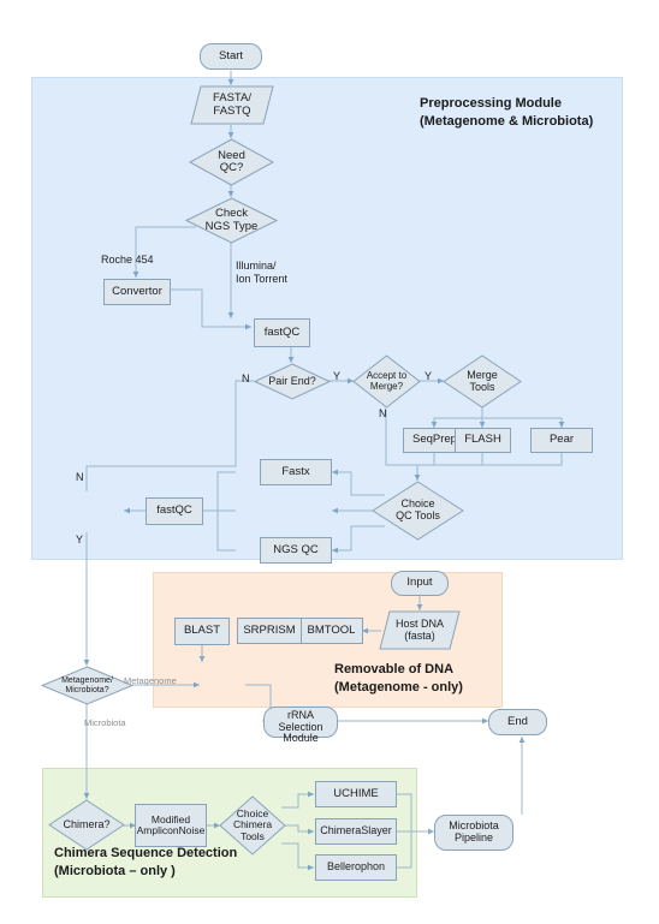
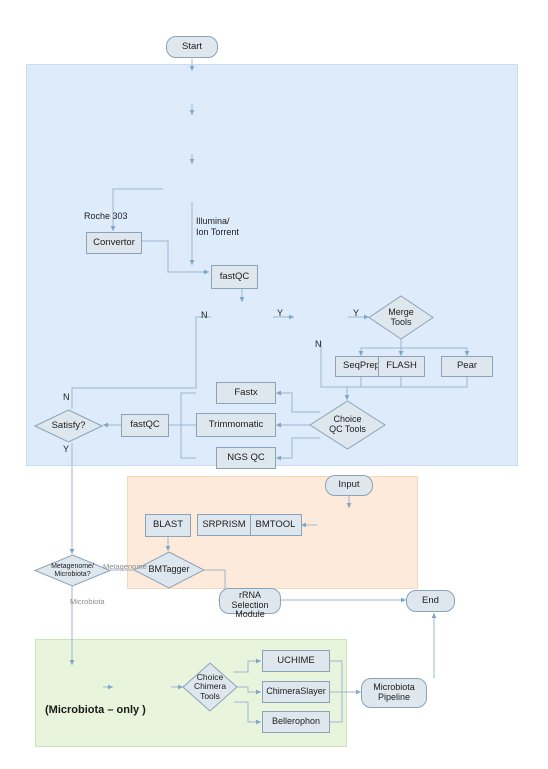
- Preprocessing Module
- (Metagenome & Microbiota)
- Removable of DNA
- (Metagenome - only)
- Chimera Sequence Detection
  (Microbiota – only )
  Start
- FASTA/
- FASTQ
- Need
- QC?
- Check
- NGS Type
  Convertor
  fastQC
- Pair End?
- Accept to
- Merge?
  Merge
  Tools
  SeqPre
  FLASH
  Pear
  Choice
  QC Tools
  Fastx
+ Trimmomatic
  NGS QC
  fastQC
+ Satisfy?
  Input
- Host DNA
- (fasta)
  BMTOOL
  SRPRISM
  BLAST
+ BMTagger
  rRNA
  Selection
  Module
  End
- Chimera?
- Modified
- AmpliconNoise
  Choice
  Chimera
  Tools
  UCHIME
  ChimeraSlayer
  Bellerophon
  Microbiota
  Pipeline
- Roche 454
+ Roche 303
  Illumina/
  Ion Torrent
  N
  Y
  Y
  N
  N
  Y
  Metagenome
  Microbiota
